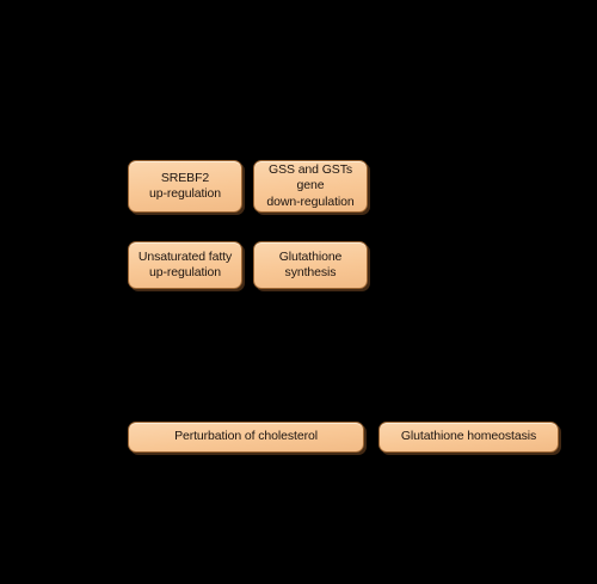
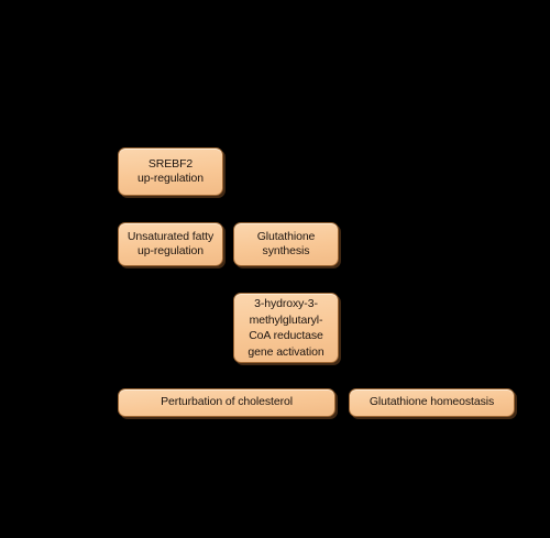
  SREBF2
  up-regulation
- GSS and GSTs gene
- down-regulation
  Unsaturated fatty
  up-regulation
  Glutathione
  synthesis
+ 3-hydroxy-3-
+ methylglutaryl-
+ CoA reductase
+ gene activation
  Perturbation of cholesterol
  Glutathione homeostasis
